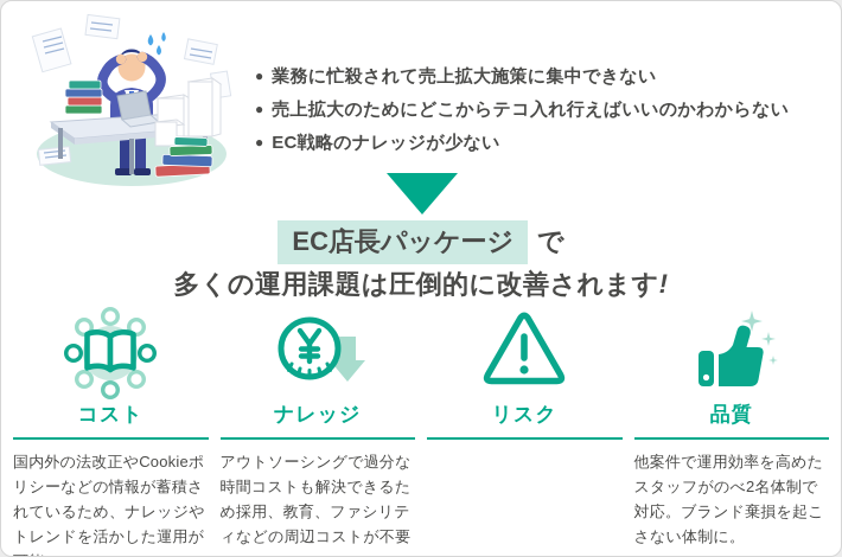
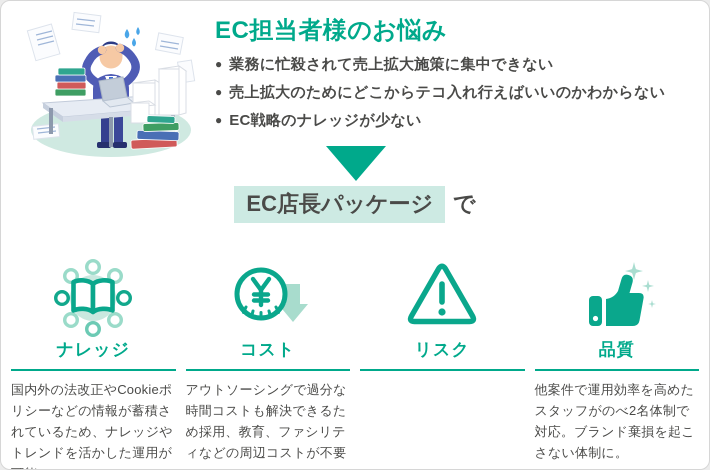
+ EC担当者様のお悩み
  ●
  業務に忙殺されて売上拡大施策に集中できない
  ●
  売上拡大のためにどこからテコ入れ行えばいいのかわからない
  ●
  EC戦略のナレッジが少ない
  EC店長パッケージ で
- 多くの運用課題は圧倒的に改善されます!
- コスト
+ ナレッジ
  国内外の法改正やCookieポリシーなどの情報が蓄積されているため、ナレッジやトレンドを活かした運用が
- ナレッジ
+ コスト
  アウトソーシングで過分な時間コストも解決できるため採用、教育、ファシリティなどの周辺コストが不要
  リスク
  品質
  他案件で運用効率を高めたスタッフがのべ2名体制で対応。ブランド棄損を起こさない体制に。
